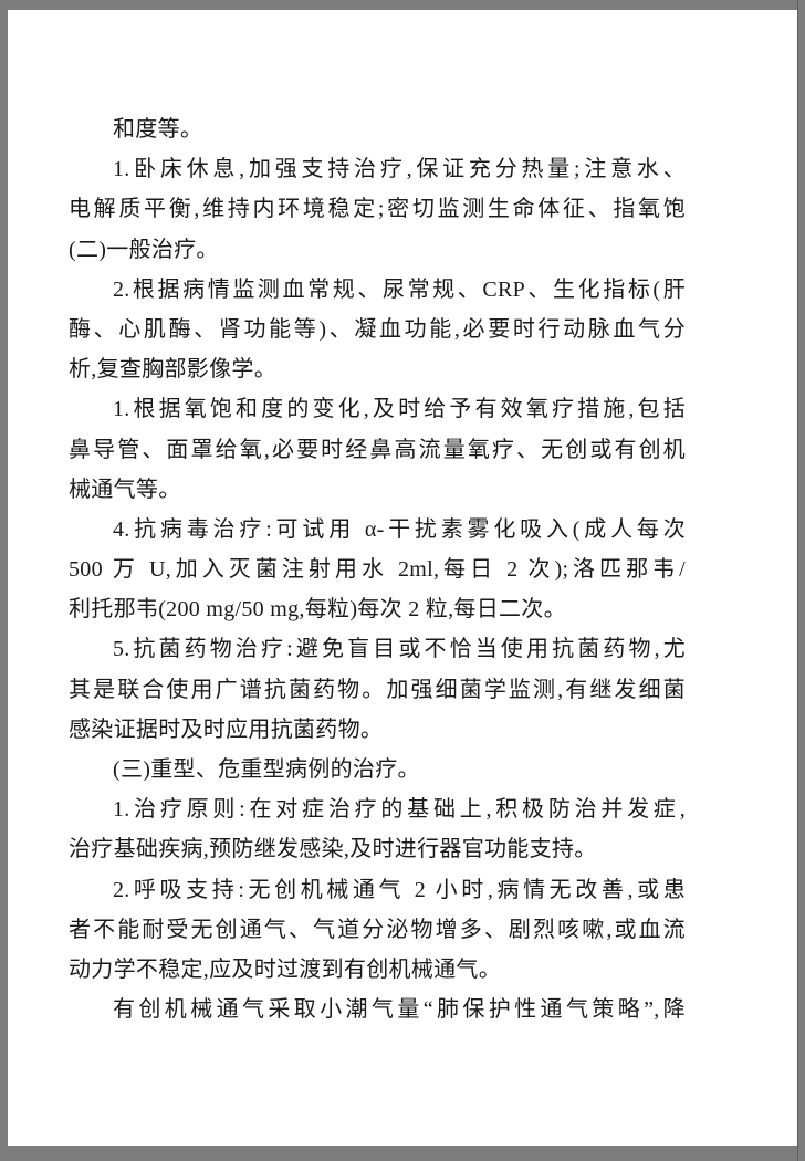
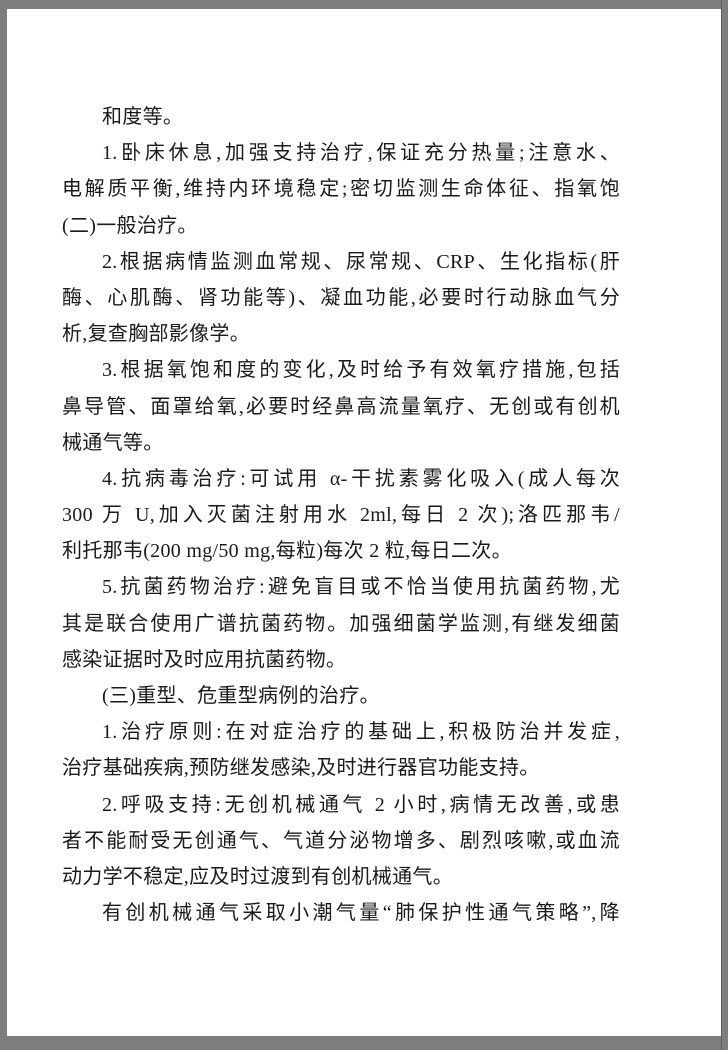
  和度等。
  1.卧床休息,加强支持治疗,保证充分热量;注意水、
  电解质平衡,维持内环境稳定;密切监测生命体征、指氧饱
  (二)一般治疗。
  2.根据病情监测血常规、尿常规、CRP、生化指标(肝
  酶、心肌酶、肾功能等)、凝血功能,必要时行动脉血气分
  析,复查胸部影像学。
- 1.根据氧饱和度的变化,及时给予有效氧疗措施,包括
+ 3.根据氧饱和度的变化,及时给予有效氧疗措施,包括
  鼻导管、面罩给氧,必要时经鼻高流量氧疗、无创或有创机
  械通气等。
  4.抗病毒治疗:可试用 α-干扰素雾化吸入(成人每次
- 500 万 U,加入灭菌注射用水 2ml,每日 2 次);洛匹那韦/
+ 300 万 U,加入灭菌注射用水 2ml,每日 2 次);洛匹那韦/
  利托那韦(200 mg/50 mg,每粒)每次 2 粒,每日二次。
  5.抗菌药物治疗:避免盲目或不恰当使用抗菌药物,尤
  其是联合使用广谱抗菌药物。加强细菌学监测,有继发细菌
  感染证据时及时应用抗菌药物。
  (三)重型、危重型病例的治疗。
  1.治疗原则:在对症治疗的基础上,积极防治并发症,
  治疗基础疾病,预防继发感染,及时进行器官功能支持。
  2.呼吸支持:无创机械通气 2 小时,病情无改善,或患
  者不能耐受无创通气、气道分泌物增多、剧烈咳嗽,或血流
  动力学不稳定,应及时过渡到有创机械通气。
  有创机械通气采取小潮气量“肺保护性通气策略”,降
